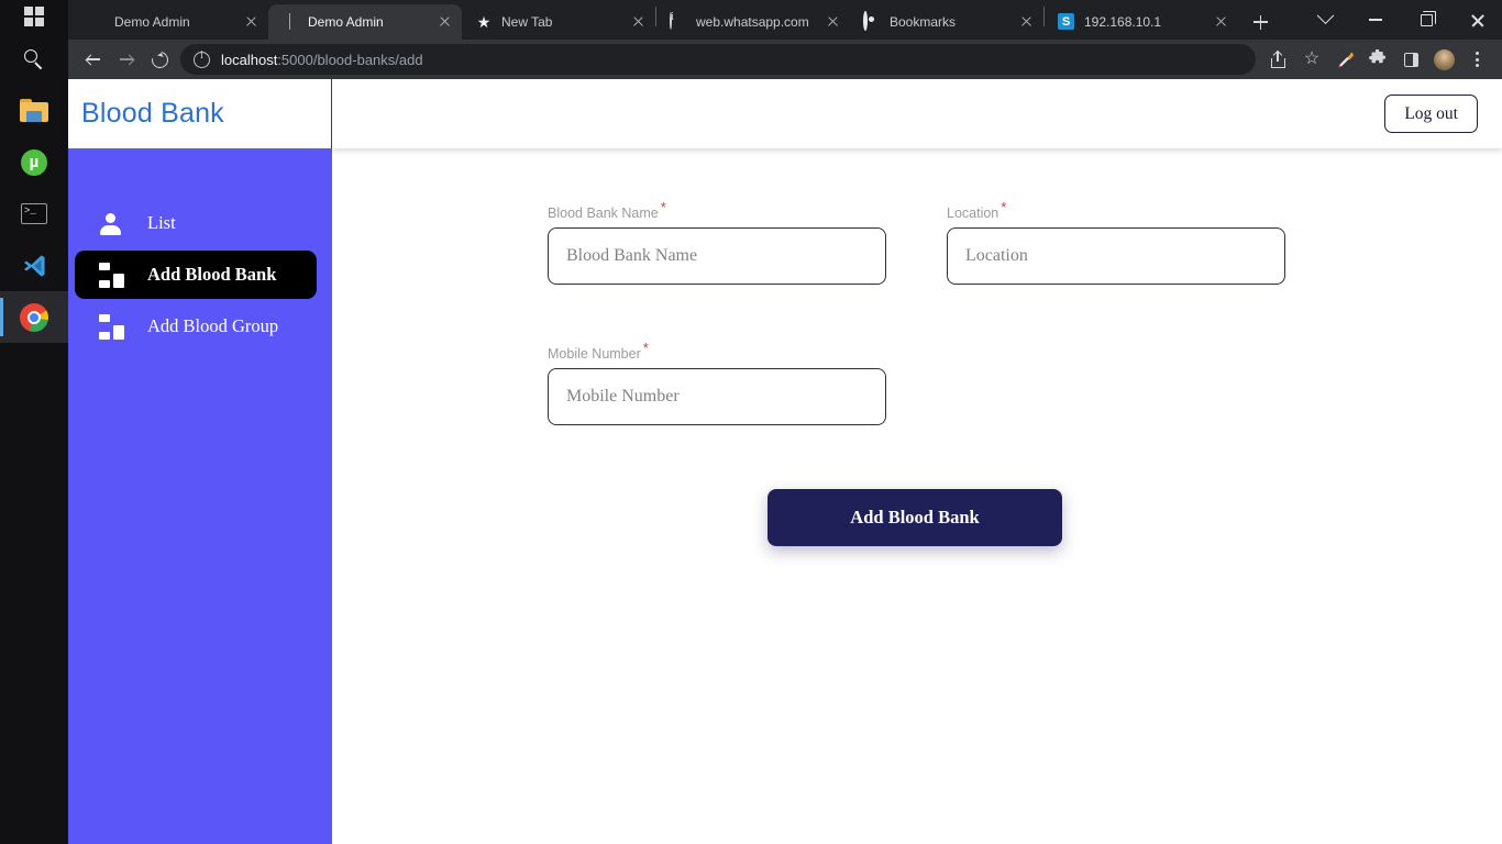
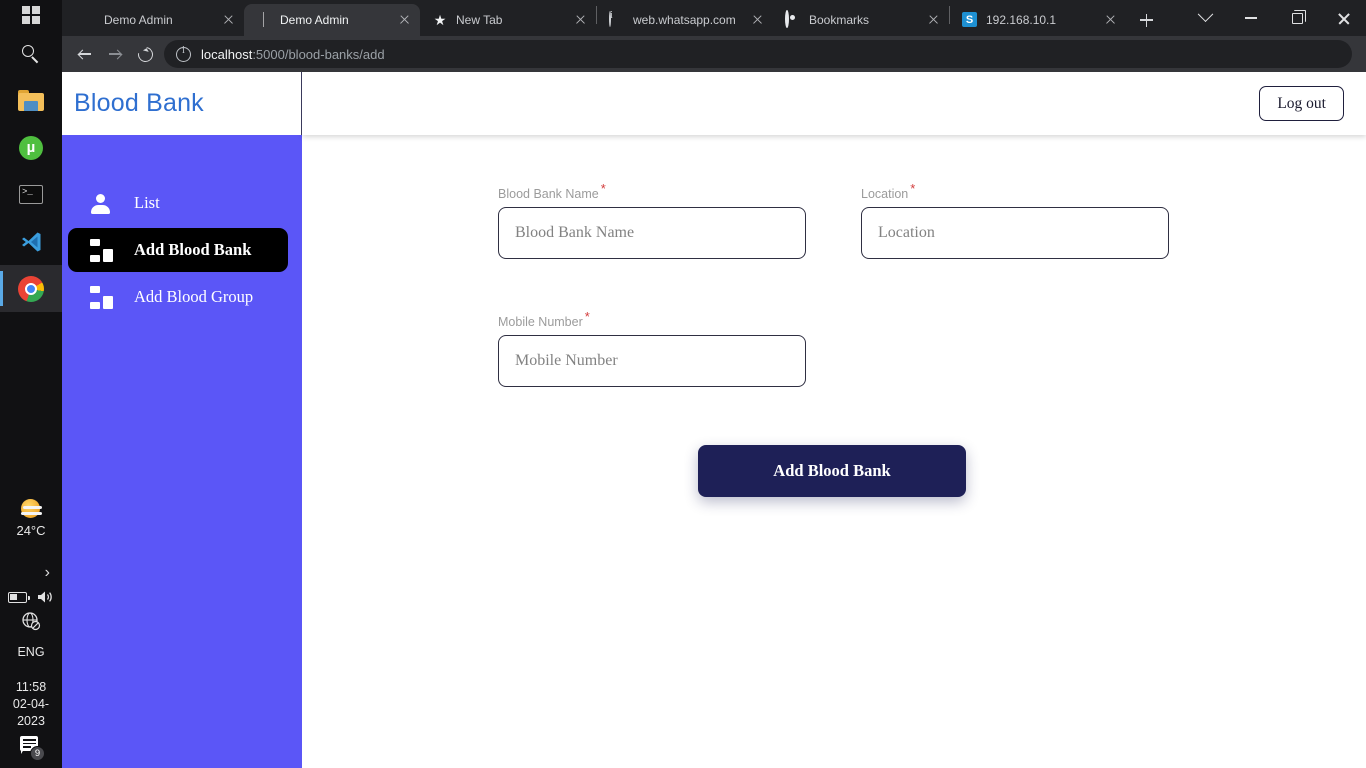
  µ
+ 24°C
+ ›
+ ENG
+ 11:58
+ 02-04-2023
+ 9
  Demo Admin
  Demo Admin
  ★
  New Tab
  web.whatsapp.com
  Bookmarks
  S
  192.168.10.1
  localhost:5000/blood-banks/add
- ☆
  Blood Bank
  Log out
  List
  Add Blood Bank
  Add Blood Group
  Blood Bank Name *
  Blood Bank Name
  Location *
  Location
  Mobile Number *
  Mobile Number
  Add Blood Bank
